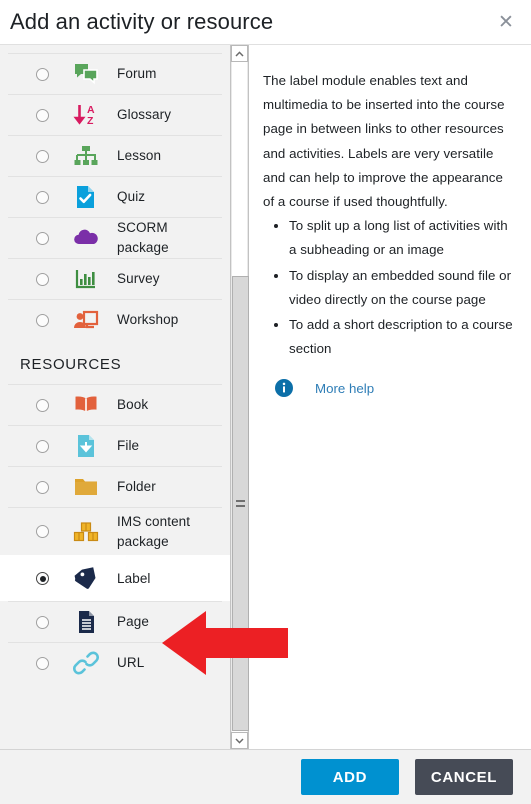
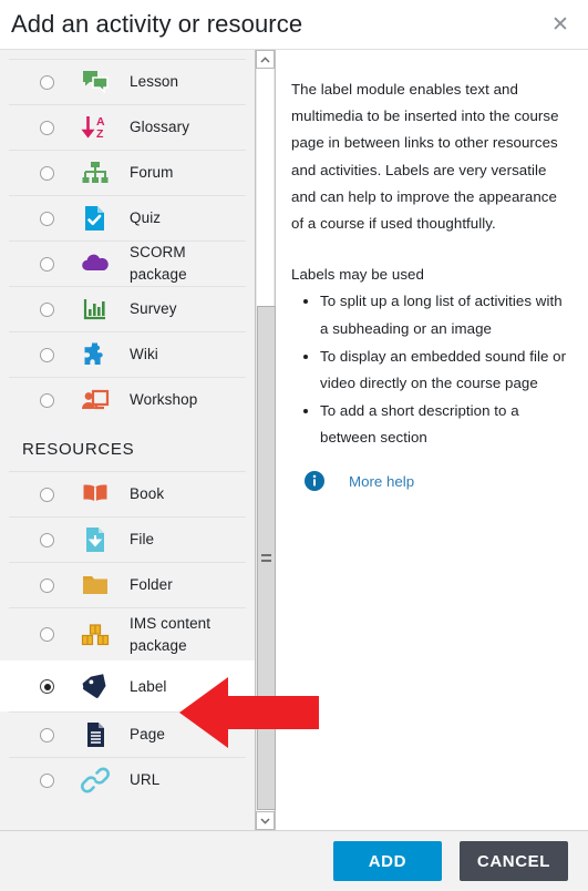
  Add an activity or resource
  ✕
- Forum
+ Lesson
  A
  Z
  Glossary
- Lesson
+ Forum
  Quiz
  SCORM package
  Survey
+ Wiki
  Workshop
  RESOURCES
  Book
  File
  Folder
  IMS content package
  Label
  Page
  URL
  The label module enables text and multimedia to be inserted into the course page in between links to other resources and activities. Labels are very versatile and can help to improve the appearance of a course if used thoughtfully.
+ Labels may be used
  To split up a long list of activities with a subheading or an image
  To display an embedded sound file or video directly on the course page
- To add a short description to a course section
+ To add a short description to a between section
  More help
  ADD
  CANCEL
